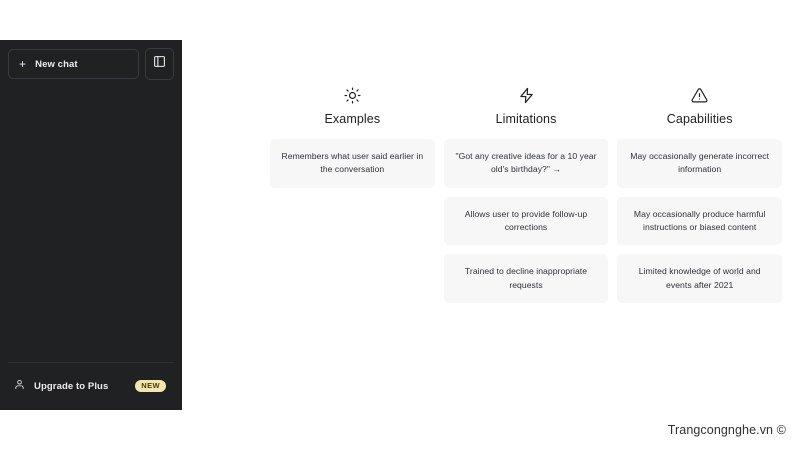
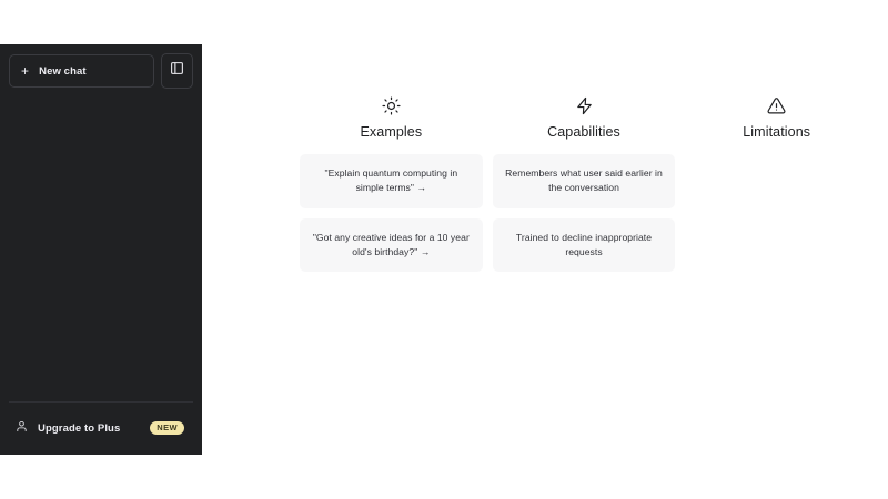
  +
  New chat
  Upgrade to Plus
  NEW
  Examples
+ "Explain quantum computing in simple terms" →
- Remembers what user said earlier in the conversation
+ "Got any creative ideas for a 10 year old's birthday?" →
- Limitations
+ Capabilities
- "Got any creative ideas for a 10 year old's birthday?" →
+ Remembers what user said earlier in the conversation
- Allows user to provide follow-up corrections
  Trained to decline inappropriate requests
- Capabilities
+ Limitations
- May occasionally generate incorrect information
- May occasionally produce harmful instructions or biased content
- Limited knowledge of world and events after 2021
- Trangcongnghe.vn ©
